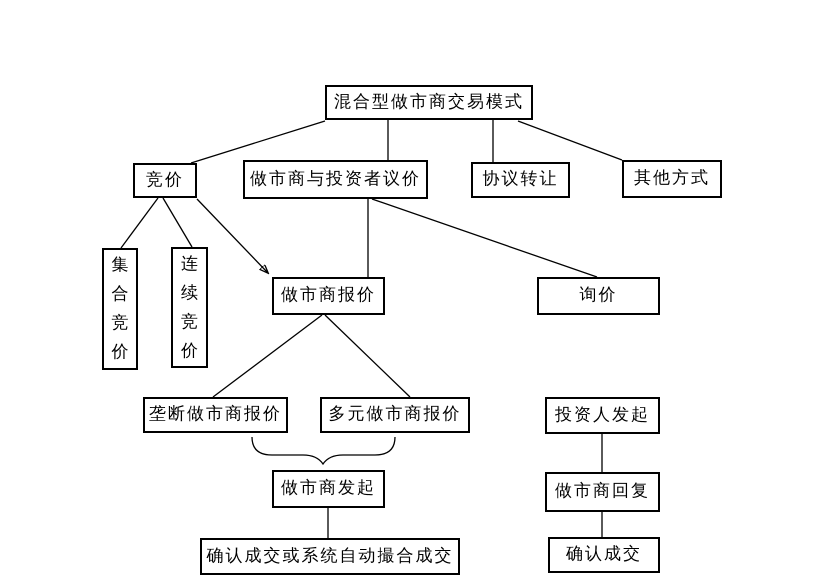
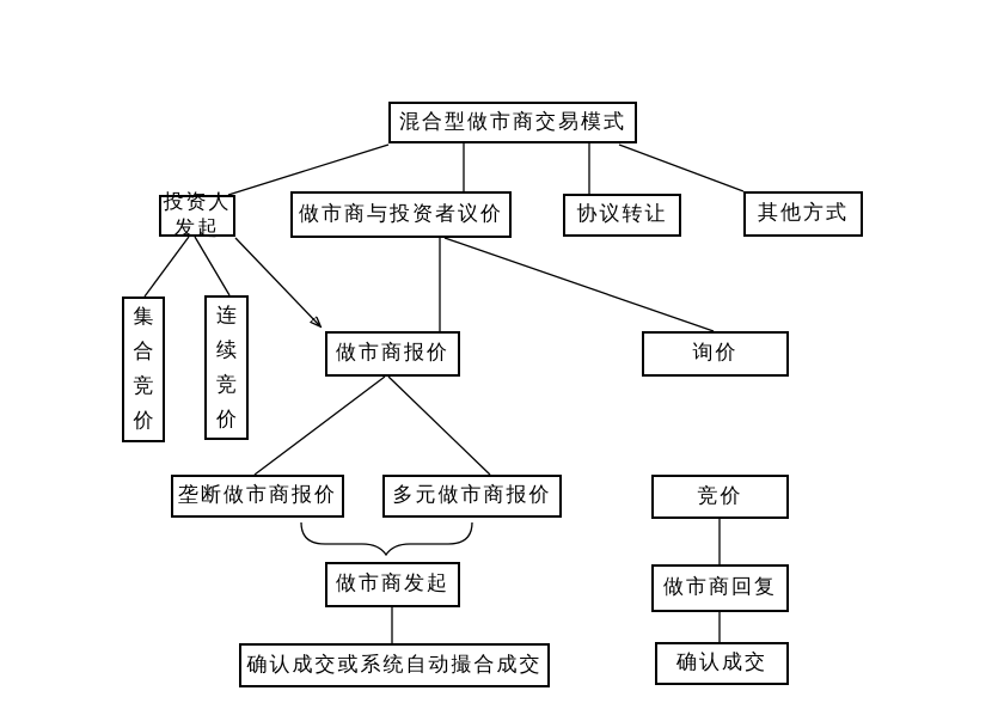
  混合型做市商交易模式
- 竞价
+ 投资人发起
  做市商与投资者议价
  协议转让
  其他方式
  集合竞价
  连续竞价
  做市商报价
  询价
  垄断做市商报价
  多元做市商报价
- 投资人发起
+ 竞价
  做市商发起
  做市商回复
  确认成交或系统自动撮合成交
  确认成交
